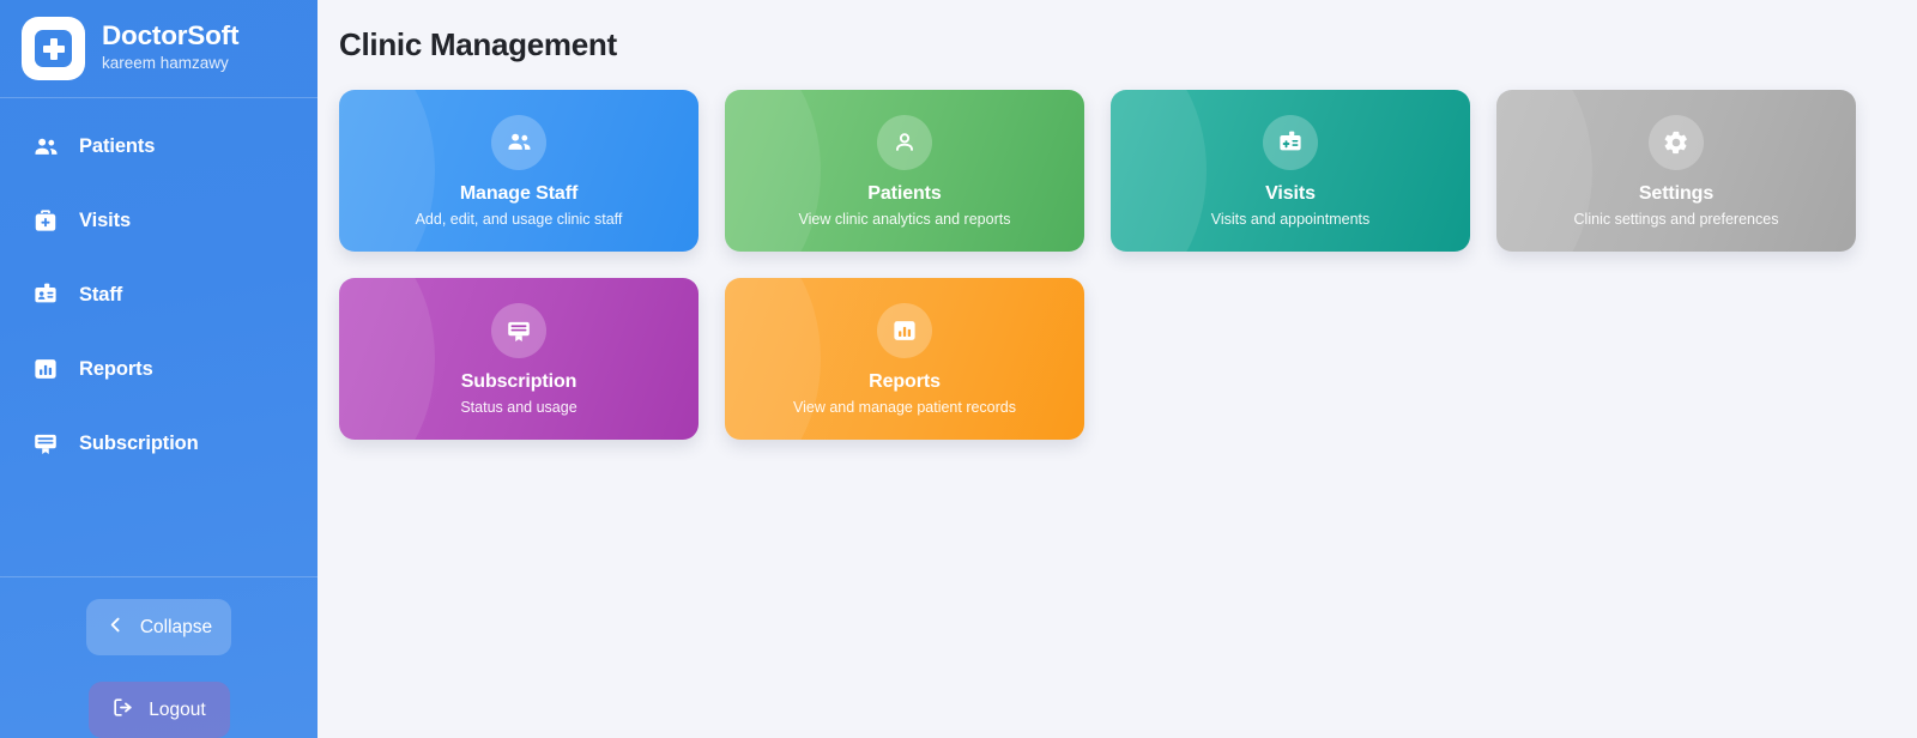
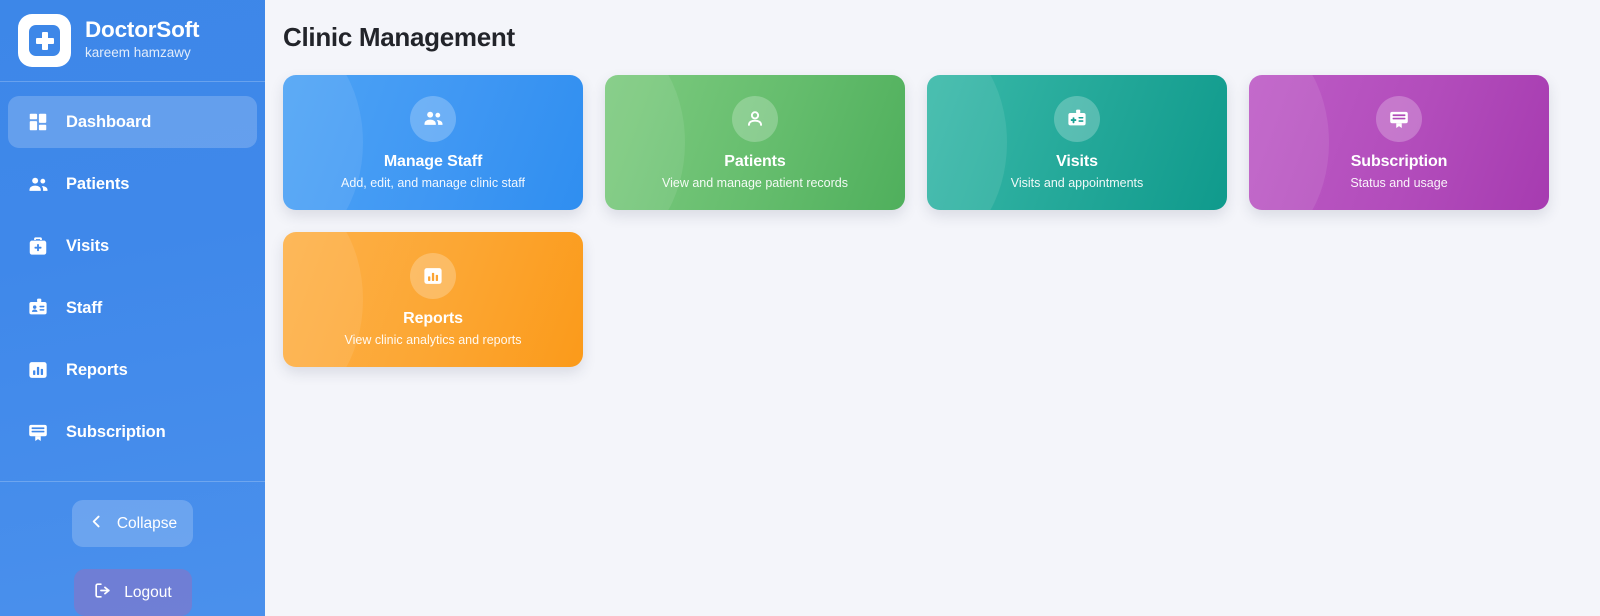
  DoctorSoft
  kareem hamzawy
+ Dashboard
  Patients
  Visits
  Staff
  Reports
  Subscription
  Collapse
  Logout
  Clinic Management
  Manage Staff
- Add, edit, and usage clinic staff
+ Add, edit, and manage clinic staff
  Patients
- View clinic analytics and reports
+ View and manage patient records
  Visits
  Visits and appointments
- Settings
- Clinic settings and preferences
  Subscription
  Status and usage
  Reports
- View and manage patient records
+ View clinic analytics and reports
